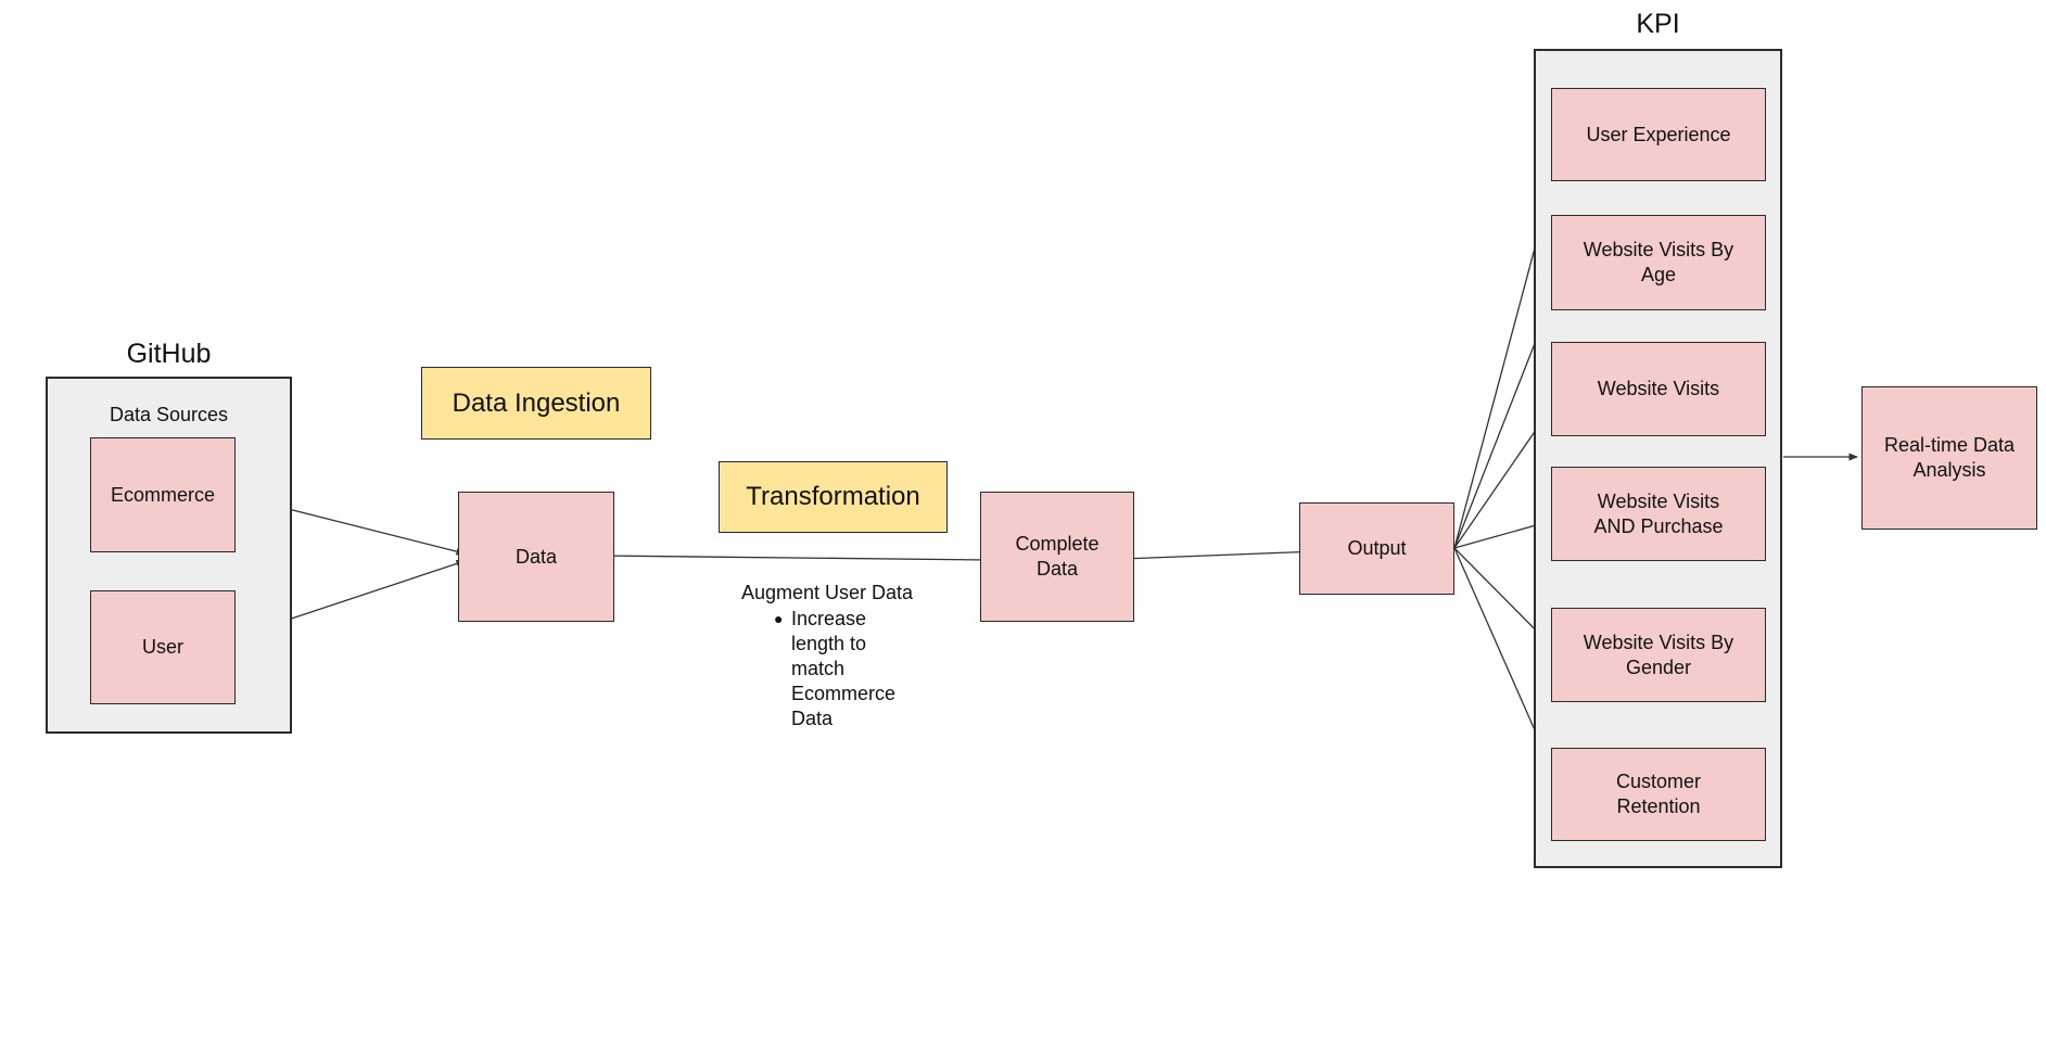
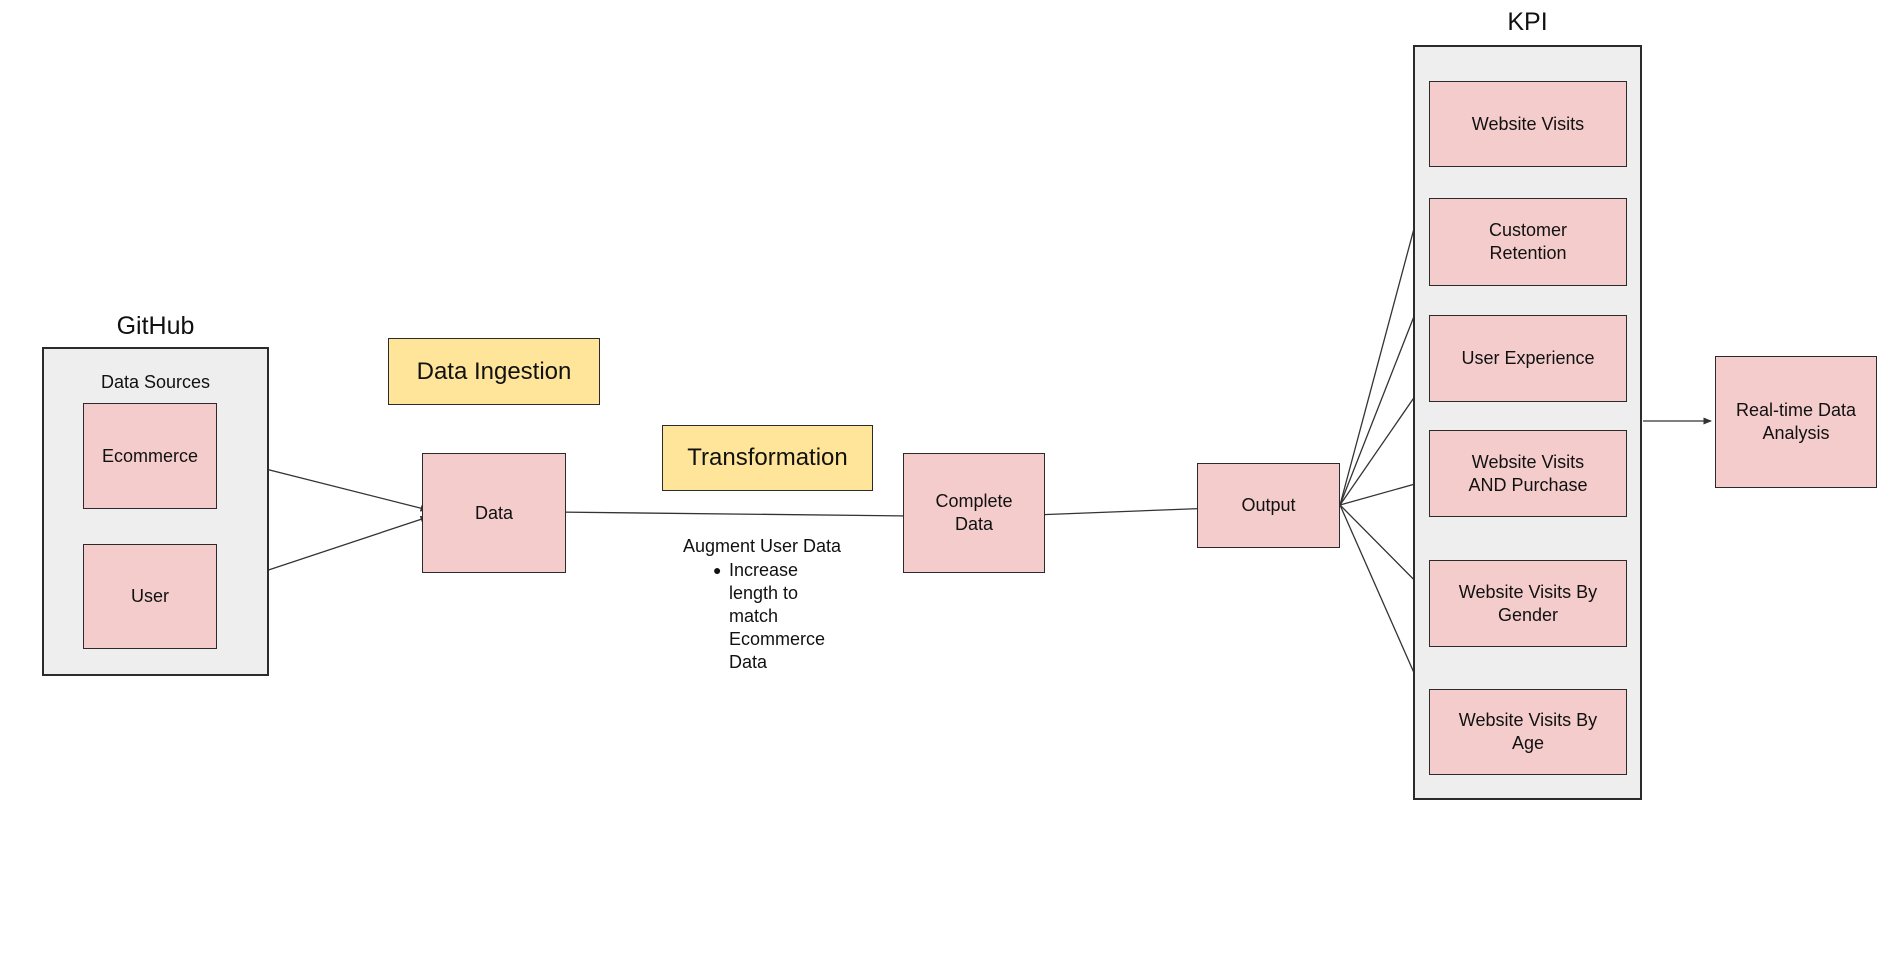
  GitHub
  Data Sources
  Ecommerce
  User
  Data Ingestion
  Transformation
  Data
  Complete Data
  Output
  Augment User Data
  ●
  Increase length to match Ecommerce Data
  KPI
- User Experience
+ Website Visits
- Website Visits By Age
+ Customer Retention
- Website Visits
+ User Experience
  Website Visits AND Purchase
  Website Visits By Gender
- Customer Retention
+ Website Visits By Age
  Real-time Data Analysis
